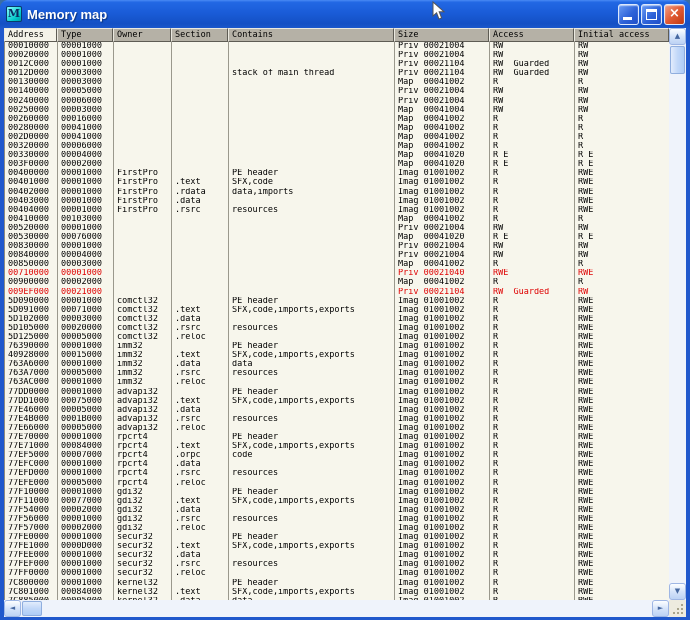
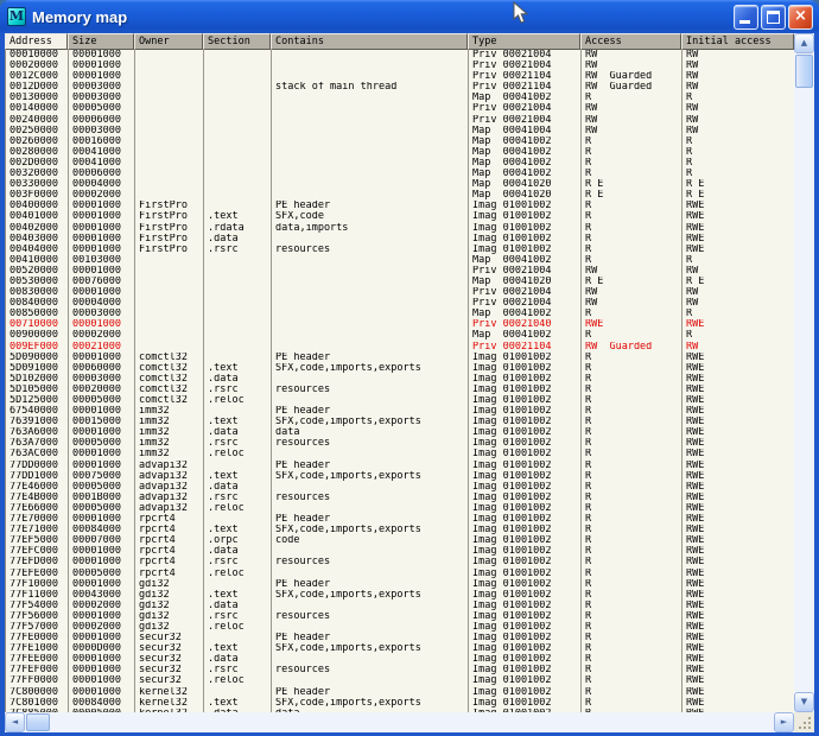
  M
  Memory map
  ×
  Address
- Type
+ Size
  Owner
  Section
  Contains
- Size
+ Type
  Access
  Initial access
  00010000
  00001000
  Priv 00021004
  RW
  RW
  00020000
  00001000
  Priv 00021004
  RW
  RW
  0012C000
  00001000
  Priv 00021104
  RW Guarded
  RW
  0012D000
  00003000
  stack of main thread
  Priv 00021104
  RW Guarded
  RW
  00130000
  00003000
  Map 00041002
  R
  R
  00140000
  00005000
  Priv 00021004
  RW
  RW
  00240000
  00006000
  Priv 00021004
  RW
  RW
  00250000
  00003000
  Map 00041004
  RW
  RW
  00260000
  00016000
  Map 00041002
  R
  R
  00280000
  00041000
  Map 00041002
  R
  R
  002D0000
  00041000
  Map 00041002
  R
  R
  00320000
  00006000
  Map 00041002
  R
  R
  00330000
  00004000
  Map 00041020
  R E
  R E
  003F0000
  00002000
  Map 00041020
  R E
  R E
  00400000
  00001000
  FirstPro
  PE header
  Imag 01001002
  R
  RWE
  00401000
  00001000
  FirstPro
  .text
  SFX,code
  Imag 01001002
  R
  RWE
  00402000
  00001000
  FirstPro
  .rdata
  data,imports
  Imag 01001002
  R
  RWE
  00403000
  00001000
  FirstPro
  .data
  Imag 01001002
  R
  RWE
  00404000
  00001000
  FirstPro
  .rsrc
  resources
  Imag 01001002
  R
  RWE
  00410000
  00103000
  Map 00041002
  R
  R
  00520000
  00001000
  Priv 00021004
  RW
  RW
  00530000
  00076000
  Map 00041020
  R E
  R E
  00830000
  00001000
  Priv 00021004
  RW
  RW
  00840000
  00004000
  Priv 00021004
  RW
  RW
  00850000
  00003000
  Map 00041002
  R
  R
  00710000
  00001000
  Priv 00021040
  RWE
  RWE
  00900000
  00002000
  Map 00041002
  R
  R
  009EF000
  00021000
  Priv 00021104
  RW Guarded
  RW
  5D090000
  00001000
  comctl32
  PE header
  Imag 01001002
  R
  RWE
  5D091000
- 00071000
+ 00060000
  comctl32
  .text
  SFX,code,imports,exports
  Imag 01001002
  R
  RWE
  5D102000
  00003000
  comctl32
  .data
  Imag 01001002
  R
  RWE
  5D105000
  00020000
  comctl32
  .rsrc
  resources
  Imag 01001002
  R
  RWE
  5D125000
  00005000
  comctl32
  .reloc
  Imag 01001002
  R
  RWE
- 76390000
+ 67540000
  00001000
  imm32
  PE header
  Imag 01001002
  R
  RWE
- 40928000
+ 76391000
  00015000
  imm32
  .text
  SFX,code,imports,exports
  Imag 01001002
  R
  RWE
  763A6000
  00001000
  imm32
  .data
  data
  Imag 01001002
  R
  RWE
  763A7000
  00005000
  imm32
  .rsrc
  resources
  Imag 01001002
  R
  RWE
  763AC000
  00001000
  imm32
  .reloc
  Imag 01001002
  R
  RWE
  77DD0000
  00001000
  advapi32
  PE header
  Imag 01001002
  R
  RWE
  77DD1000
  00075000
  advapi32
  .text
  SFX,code,imports,exports
  Imag 01001002
  R
  RWE
  77E46000
  00005000
  advapi32
  .data
  Imag 01001002
  R
  RWE
  77E4B000
  0001B000
  advapi32
  .rsrc
  resources
  Imag 01001002
  R
  RWE
  77E66000
  00005000
  advapi32
  .reloc
  Imag 01001002
  R
  RWE
  77E70000
  00001000
  rpcrt4
  PE header
  Imag 01001002
  R
  RWE
  77E71000
  00084000
  rpcrt4
  .text
  SFX,code,imports,exports
  Imag 01001002
  R
  RWE
  77EF5000
  00007000
  rpcrt4
  .orpc
  code
  Imag 01001002
  R
  RWE
  77EFC000
  00001000
  rpcrt4
  .data
  Imag 01001002
  R
  RWE
  77EFD000
  00001000
  rpcrt4
  .rsrc
  resources
  Imag 01001002
  R
  RWE
  77EFE000
  00005000
  rpcrt4
  .reloc
  Imag 01001002
  R
  RWE
  77F10000
  00001000
  gdi32
  PE header
  Imag 01001002
  R
  RWE
  77F11000
- 00077000
+ 00043000
  gdi32
  .text
  SFX,code,imports,exports
  Imag 01001002
  R
  RWE
  77F54000
  00002000
  gdi32
  .data
  Imag 01001002
  R
  RWE
  77F56000
  00001000
  gdi32
  .rsrc
  resources
  Imag 01001002
  R
  RWE
  77F57000
  00002000
  gdi32
  .reloc
  Imag 01001002
  R
  RWE
  77FE0000
  00001000
  secur32
  PE header
  Imag 01001002
  R
  RWE
  77FE1000
  0000D000
  secur32
  .text
  SFX,code,imports,exports
  Imag 01001002
  R
  RWE
  77FEE000
  00001000
  secur32
  .data
  Imag 01001002
  R
  RWE
  77FEF000
  00001000
  secur32
  .rsrc
  resources
  Imag 01001002
  R
  RWE
  77FF0000
  00001000
  secur32
  .reloc
  Imag 01001002
  R
  RWE
  7C800000
  00001000
  kernel32
  PE header
  Imag 01001002
  R
  RWE
  7C801000
  00084000
  kernel32
  .text
  SFX,code,imports,exports
  Imag 01001002
  R
  RWE
  ▲
  ▼
  ◄
  ►
